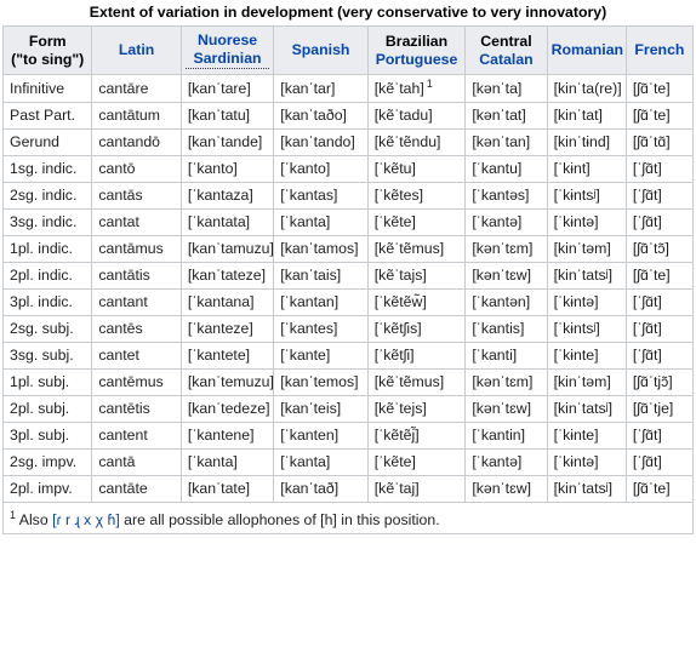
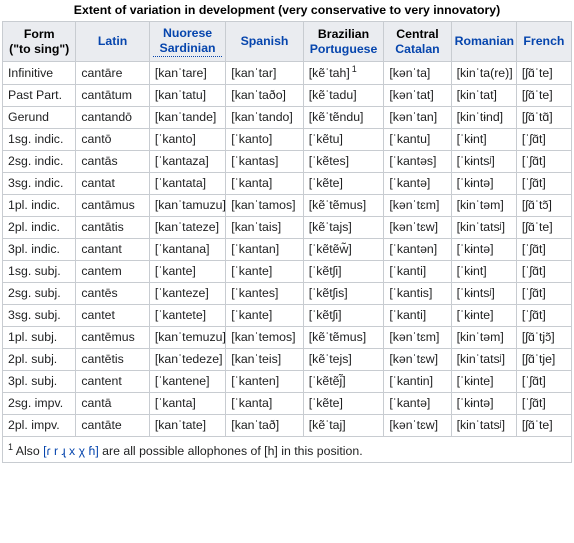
  Extent of variation in development (very conservative to very innovatory)
  Form ("to sing")	Latin	Nuorese Sardinian	Spanish	Brazilian Portuguese	Central Catalan	Romanian	French
  Infinitive	cantāre	[kanˈtare]	[kanˈtar]	[kẽˈtah] 1	[kənˈta]	[kinˈta(re)]	[ʃɑ̃ˈte]
  Past Part.	cantātum	[kanˈtatu]	[kanˈtaðo]	[kẽˈtadu]	[kənˈtat]	[kinˈtat]	[ʃɑ̃ˈte]
  Gerund	cantandō	[kanˈtande]	[kanˈtando]	[kẽˈtẽndu]	[kənˈtan]	[kinˈtɨnd]	[ʃɑ̃ˈtɑ̃]
  1sg. indic.	cantō	[ˈkanto]	[ˈkanto]	[ˈkẽtu]	[ˈkantu]	[ˈkɨnt]	[ˈʃɑ̃t]
  2sg. indic.	cantās	[ˈkantaza]	[ˈkantas]	[ˈkẽtes]	[ˈkantəs]	[ˈkɨntsʲ]	[ˈʃɑ̃t]
  3sg. indic.	cantat	[ˈkantata]	[ˈkanta]	[ˈkẽte]	[ˈkantə]	[ˈkɨntə]	[ˈʃɑ̃t]
  1pl. indic.	cantāmus	[kanˈtamuzu]	[kanˈtamos]	[kẽˈtẽmus]	[kənˈtɛm]	[kinˈtəm]	[ʃɑ̃ˈtɔ̃]
  2pl. indic.	cantātis	[kanˈtateze]	[kanˈtais]	[kẽˈtajs]	[kənˈtɛw]	[kinˈtatsʲ]	[ʃɑ̃ˈte]
  3pl. indic.	cantant	[ˈkantana]	[ˈkantan]	[ˈkẽtẽw̃]	[ˈkantən]	[ˈkɨntə]	[ˈʃɑ̃t]
+ 1sg. subj.	cantem	[ˈkante]	[ˈkante]	[ˈkẽtʃi]	[ˈkanti]	[ˈkɨnt]	[ˈʃɑ̃t]
  2sg. subj.	cantēs	[ˈkanteze]	[ˈkantes]	[ˈkẽtʃis]	[ˈkantis]	[ˈkɨntsʲ]	[ˈʃɑ̃t]
  3sg. subj.	cantet	[ˈkantete]	[ˈkante]	[ˈkẽtʃi]	[ˈkanti]	[ˈkɨnte]	[ˈʃɑ̃t]
  1pl. subj.	cantēmus	[kanˈtemuzu]	[kanˈtemos]	[kẽˈtẽmus]	[kənˈtɛm]	[kinˈtəm]	[ʃɑ̃ˈtjɔ̃]
  2pl. subj.	cantētis	[kanˈtedeze]	[kanˈteis]	[kẽˈtejs]	[kənˈtɛw]	[kinˈtatsʲ]	[ʃɑ̃ˈtje]
  3pl. subj.	cantent	[ˈkantene]	[ˈkanten]	[ˈkẽtẽj̃]	[ˈkantin]	[ˈkɨnte]	[ˈʃɑ̃t]
  2sg. impv.	cantā	[ˈkanta]	[ˈkanta]	[ˈkẽte]	[ˈkantə]	[ˈkɨntə]	[ˈʃɑ̃t]
  2pl. impv.	cantāte	[kanˈtate]	[kanˈtað]	[kẽˈtaj]	[kənˈtɛw]	[kinˈtatsʲ]	[ʃɑ̃ˈte]
  1 Also [ɾ r ɻ x χ ɦ] are all possible allophones of [h] in this position.
